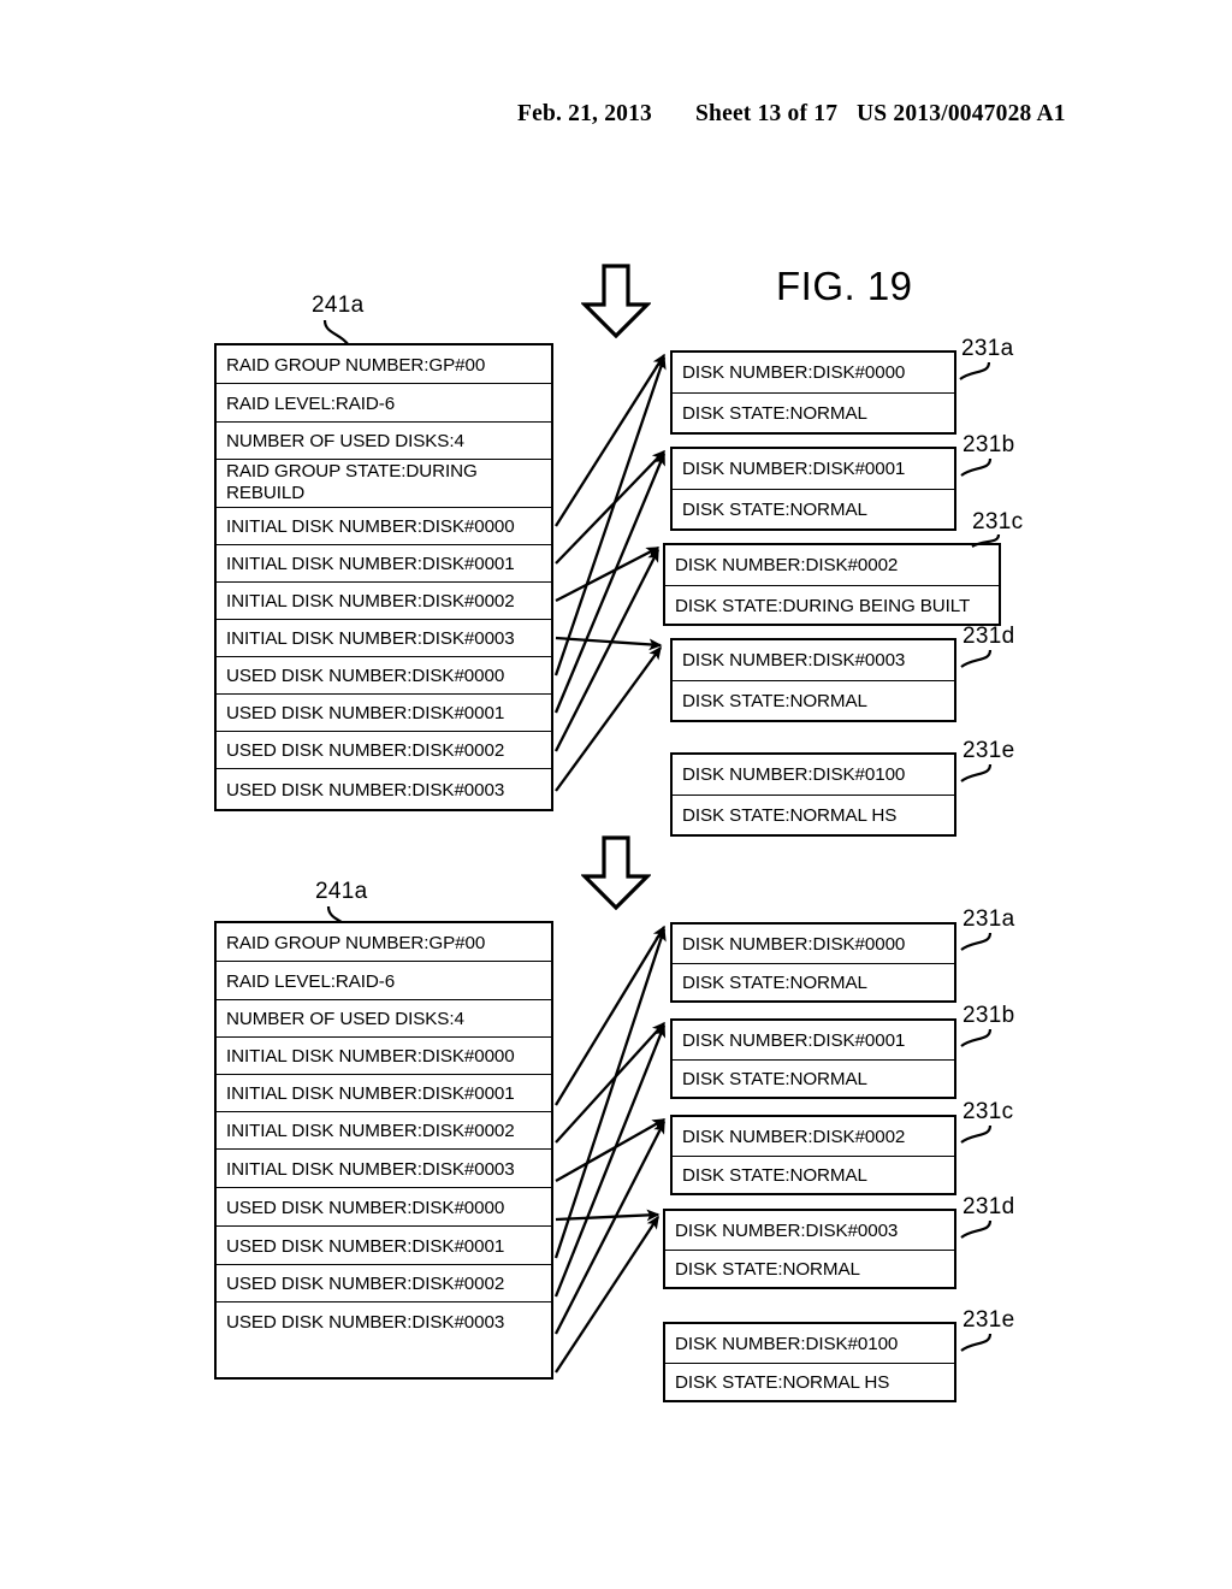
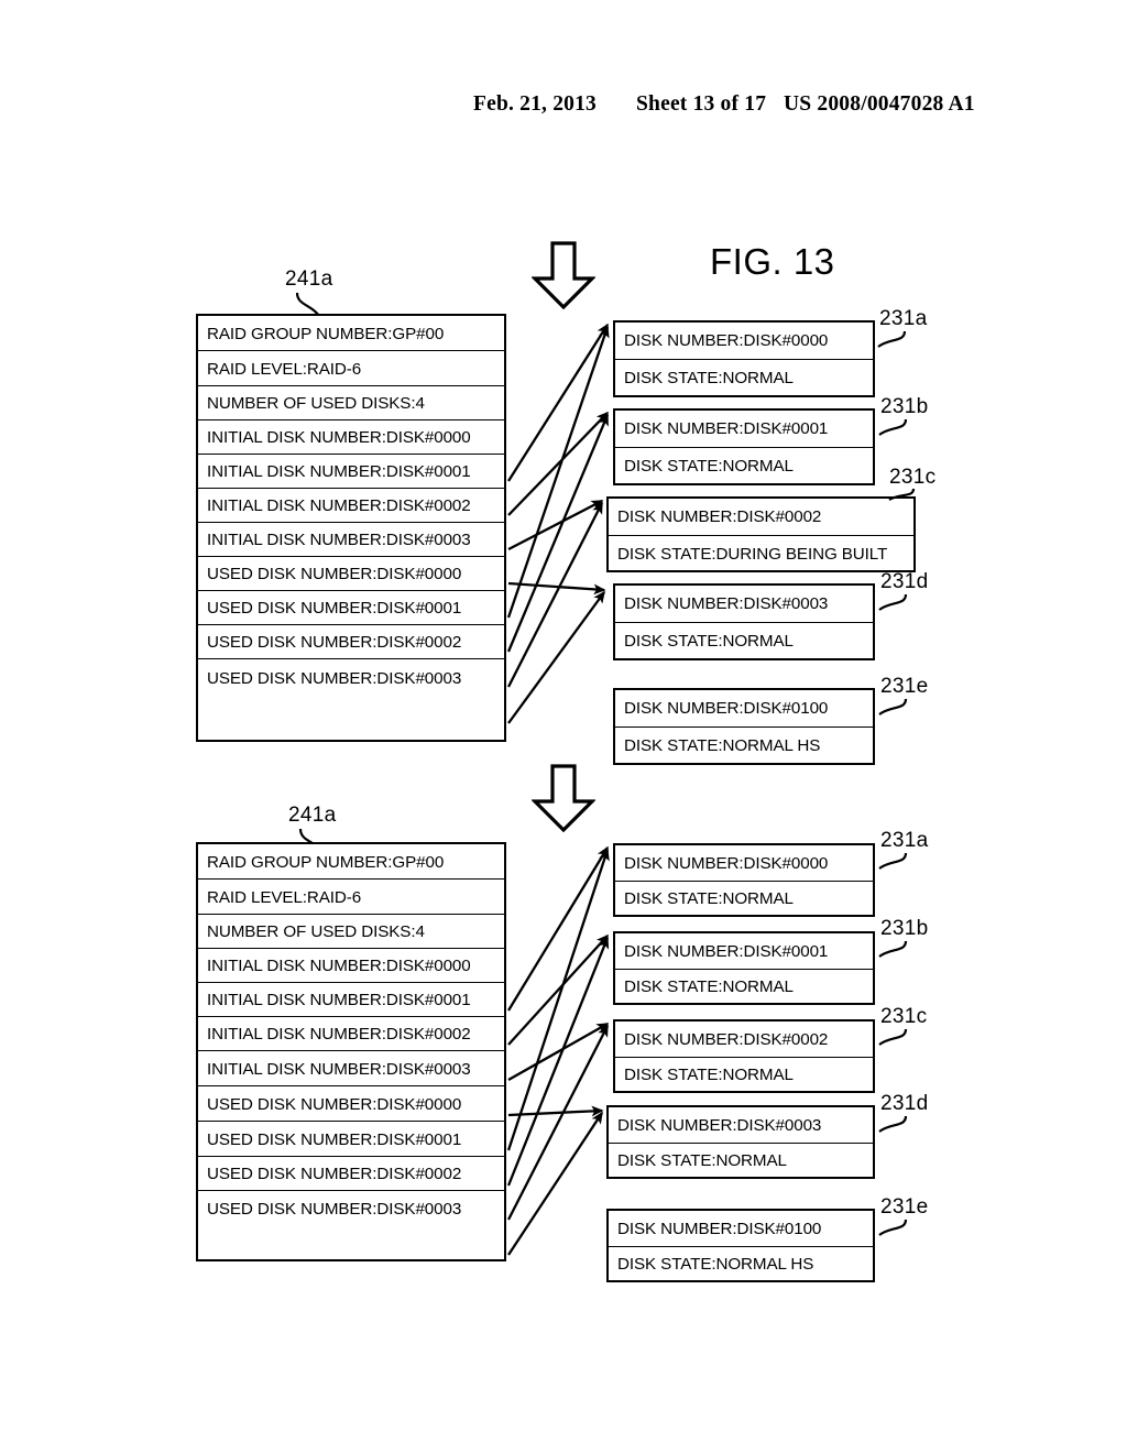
  Feb. 21, 2013
  Sheet 13 of 17
- US 2013/0047028 A1
+ US 2008/0047028 A1
- FIG. 19
+ FIG. 13
  241a
  RAID GROUP NUMBER:GP#00
  RAID LEVEL:RAID-6
  NUMBER OF USED DISKS:4
- RAID GROUP STATE:DURING REBUILD
  INITIAL DISK NUMBER:DISK#0000
  INITIAL DISK NUMBER:DISK#0001
  INITIAL DISK NUMBER:DISK#0002
  INITIAL DISK NUMBER:DISK#0003
  USED DISK NUMBER:DISK#0000
  USED DISK NUMBER:DISK#0001
  USED DISK NUMBER:DISK#0002
  USED DISK NUMBER:DISK#0003
  DISK NUMBER:DISK#0000
  DISK STATE:NORMAL
  231a
  DISK NUMBER:DISK#0001
  DISK STATE:NORMAL
  231b
  DISK NUMBER:DISK#0002
  DISK STATE:DURING BEING BUILT
  231c
  DISK NUMBER:DISK#0003
  DISK STATE:NORMAL
  231d
  DISK NUMBER:DISK#0100
  DISK STATE:NORMAL HS
  231e
  241a
  RAID GROUP NUMBER:GP#00
  RAID LEVEL:RAID-6
  NUMBER OF USED DISKS:4
  INITIAL DISK NUMBER:DISK#0000
  INITIAL DISK NUMBER:DISK#0001
  INITIAL DISK NUMBER:DISK#0002
  INITIAL DISK NUMBER:DISK#0003
  USED DISK NUMBER:DISK#0000
  USED DISK NUMBER:DISK#0001
  USED DISK NUMBER:DISK#0002
  USED DISK NUMBER:DISK#0003
  DISK NUMBER:DISK#0000
  DISK STATE:NORMAL
  231a
  DISK NUMBER:DISK#0001
  DISK STATE:NORMAL
  231b
  DISK NUMBER:DISK#0002
  DISK STATE:NORMAL
  231c
  DISK NUMBER:DISK#0003
  DISK STATE:NORMAL
  231d
  DISK NUMBER:DISK#0100
  DISK STATE:NORMAL HS
  231e
